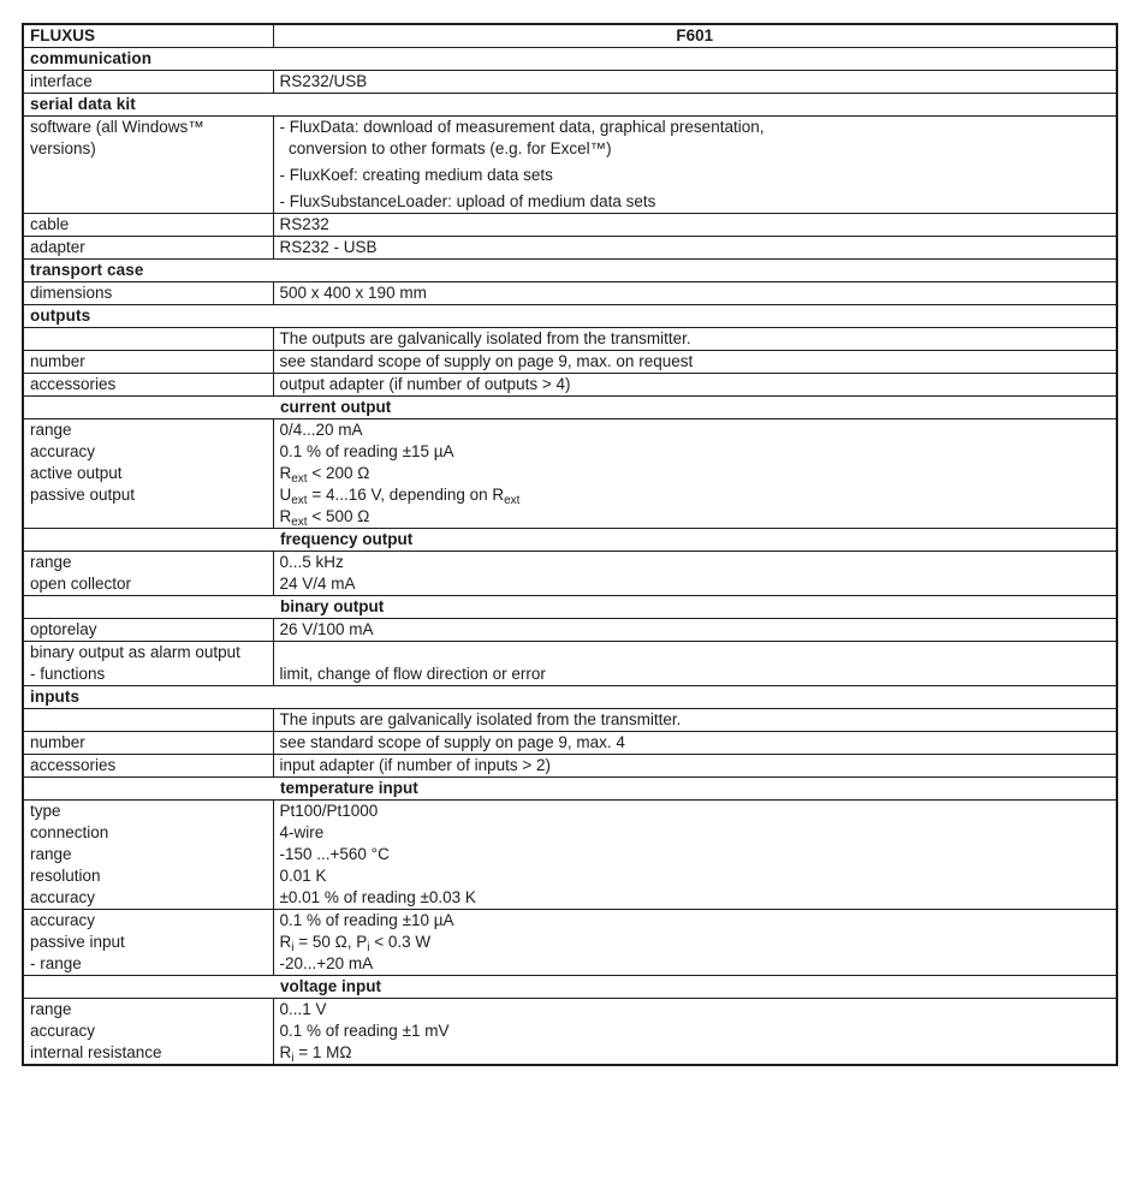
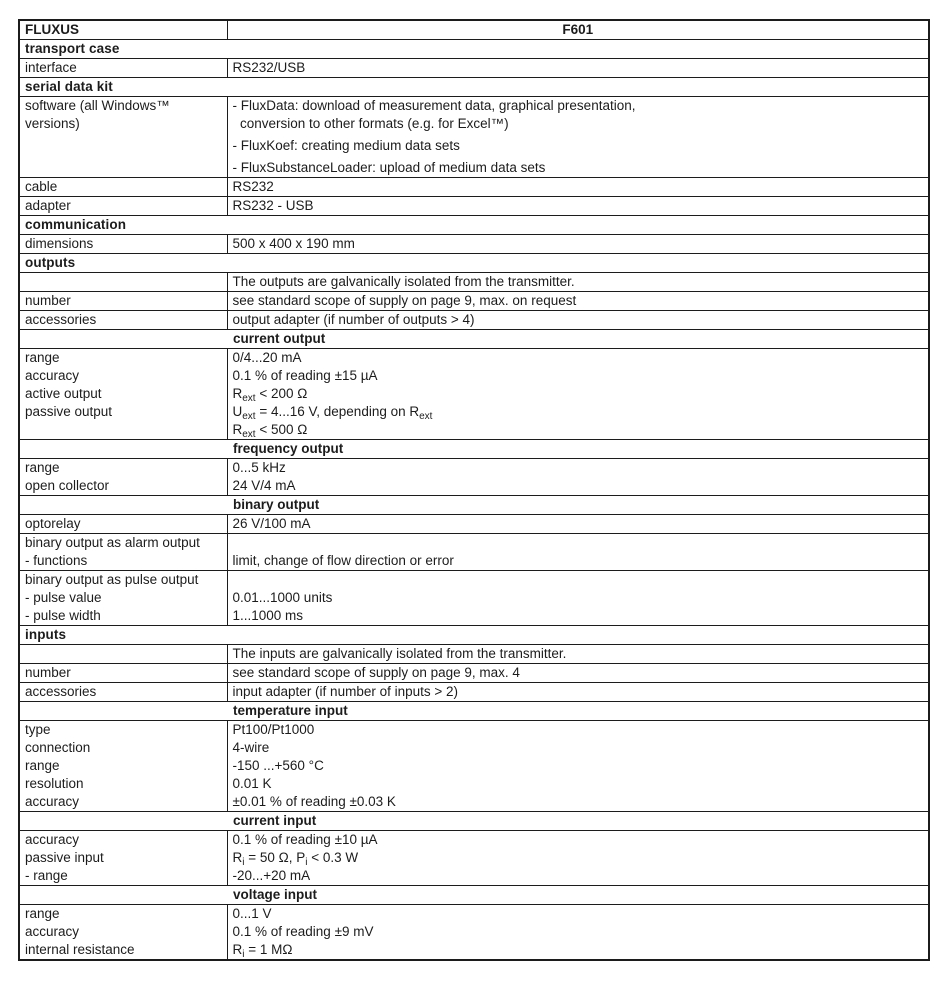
  FLUXUS	F601
- communication
+ transport case
  interface	RS232/USB
  serial data kit
  software (all Windows™versions)	- FluxData: download of measurement data, graphical presentation, conversion to other formats (e.g. for Excel™)- FluxKoef: creating medium data sets- FluxSubstanceLoader: upload of medium data sets
  cable	RS232
  adapter	RS232 - USB
- transport case
+ communication
  dimensions	500 x 400 x 190 mm
  outputs
  	The outputs are galvanically isolated from the transmitter.
  number	see standard scope of supply on page 9, max. on request
  accessories	output adapter (if number of outputs > 4)
  current output
  rangeaccuracyactive outputpassive output	0/4...20 mA0.1 % of reading ±15 µARext < 200 ΩUext = 4...16 V, depending on RextRext < 500 Ω
  frequency output
  rangeopen collector	0...5 kHz24 V/4 mA
  binary output
  optorelay	26 V/100 mA
  binary output as alarm output- functions	limit, change of flow direction or error
+ binary output as pulse output- pulse value- pulse width	0.01...1000 units1...1000 ms
  inputs
  	The inputs are galvanically isolated from the transmitter.
  number	see standard scope of supply on page 9, max. 4
  accessories	input adapter (if number of inputs > 2)
  temperature input
  typeconnectionrangeresolutionaccuracy	Pt100/Pt10004-wire-150 ...+560 °C0.01 K±0.01 % of reading ±0.03 K
+ current input
  accuracypassive input- range	0.1 % of reading ±10 µARi = 50 Ω, Pi < 0.3 W-20...+20 mA
  voltage input
- rangeaccuracyinternal resistance	0...1 V0.1 % of reading ±1 mVRi = 1 MΩ
+ rangeaccuracyinternal resistance	0...1 V0.1 % of reading ±9 mVRi = 1 MΩ
